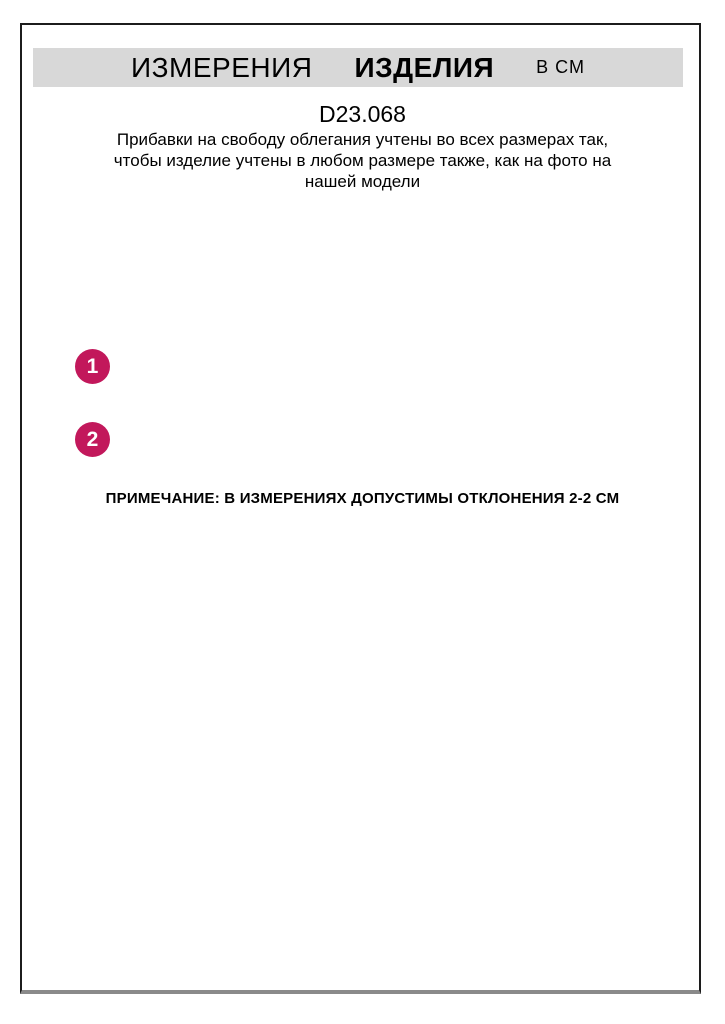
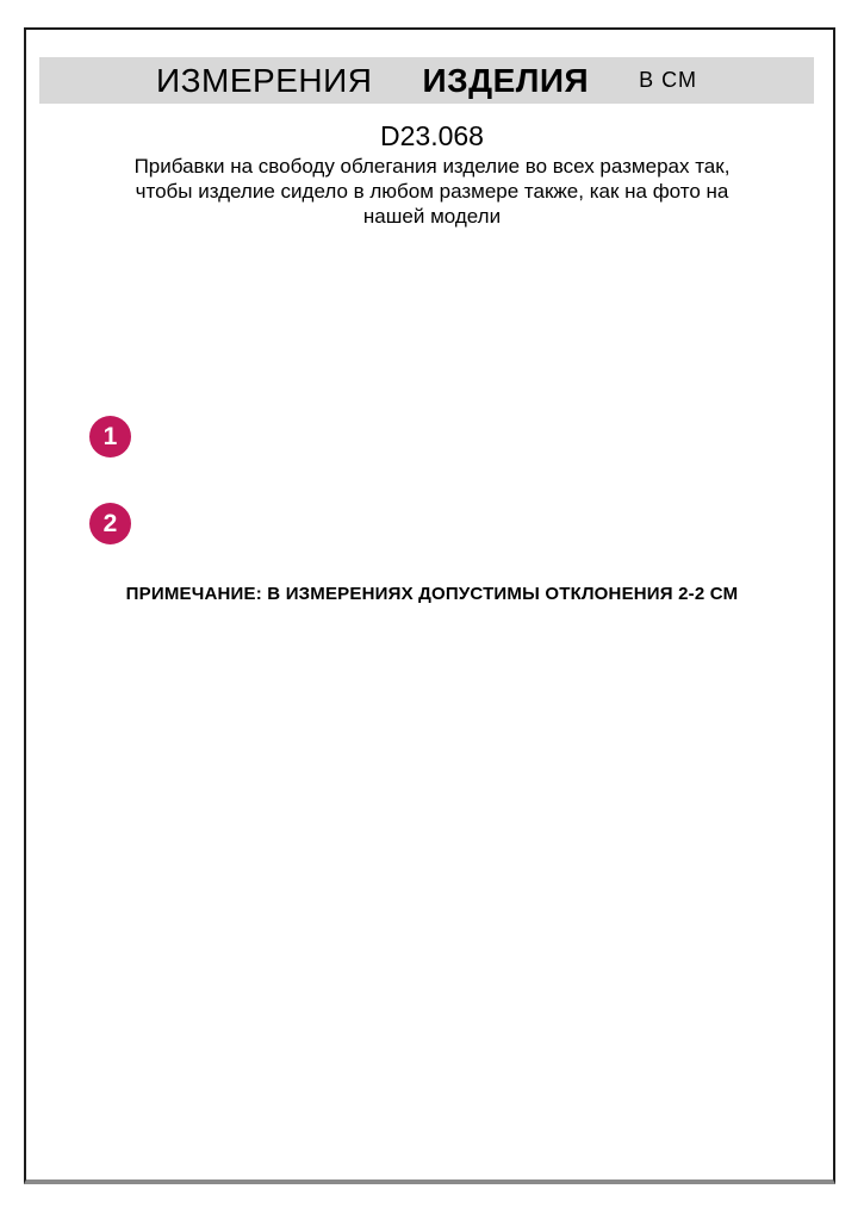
  ИЗМЕРЕНИЯ
  ИЗДЕЛИЯ
  В СМ
  D23.068
- Прибавки на свободу облегания учтены во всех размерах так,
+ Прибавки на свободу облегания изделие во всех размерах так,
- чтобы изделие учтены в любом размере также, как на фото на
+ чтобы изделие сидело в любом размере также, как на фото на
  нашей модели
  1
  2
  ПРИМЕЧАНИЕ: В ИЗМЕРЕНИЯХ ДОПУСТИМЫ ОТКЛОНЕНИЯ 2-2 СМ
